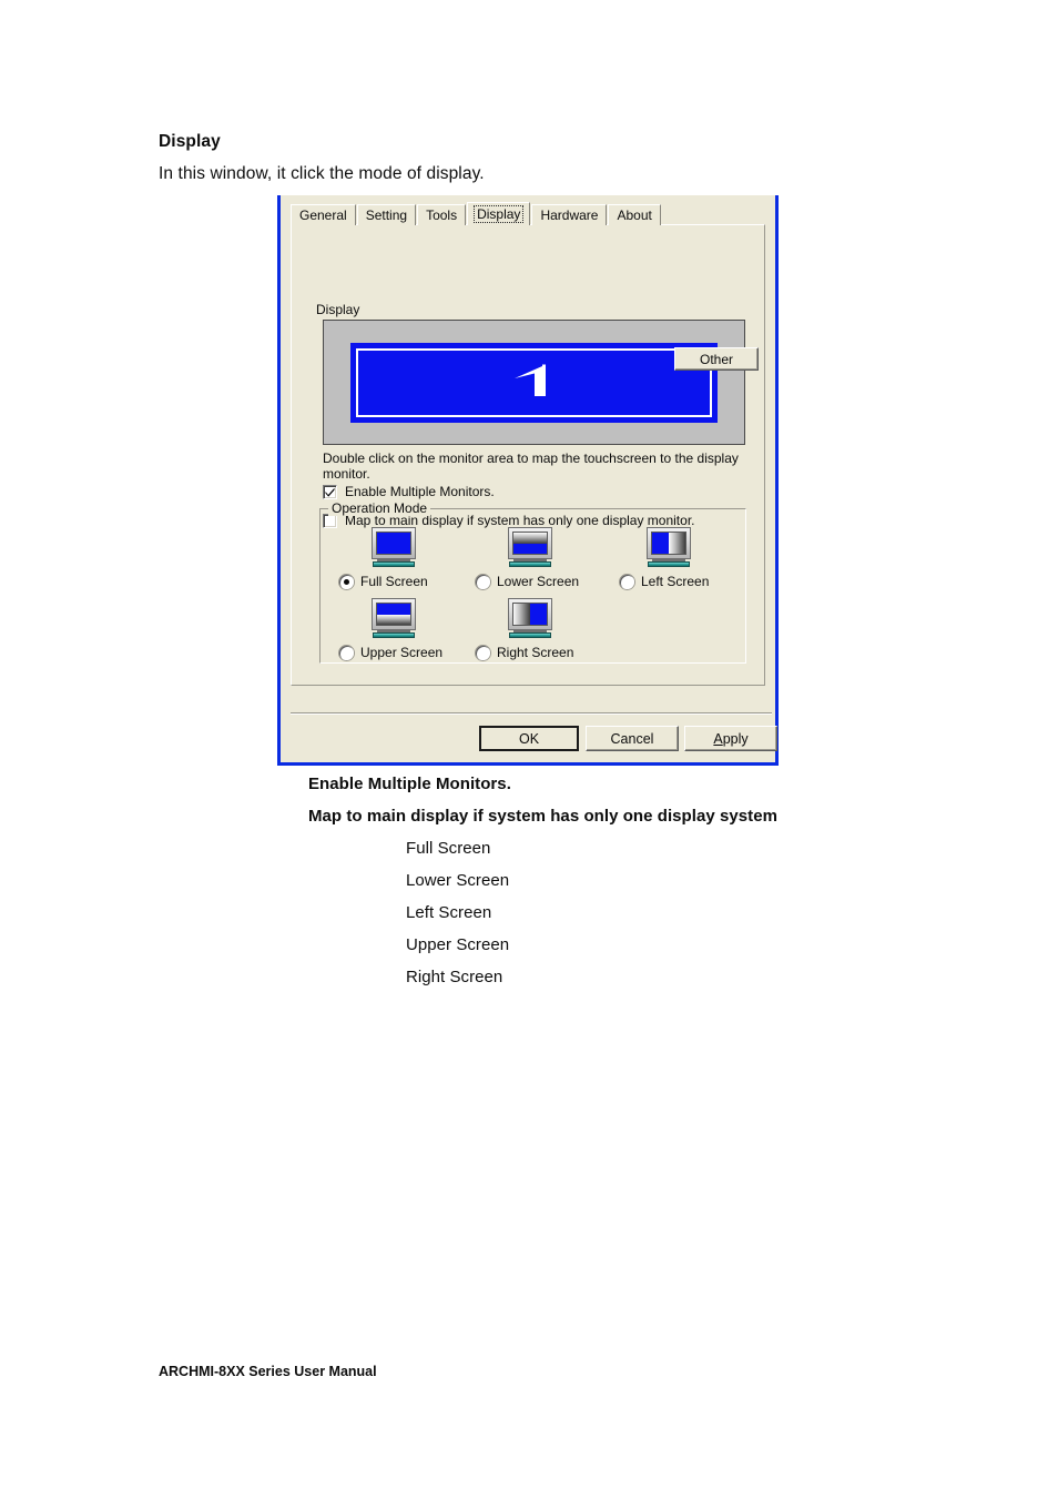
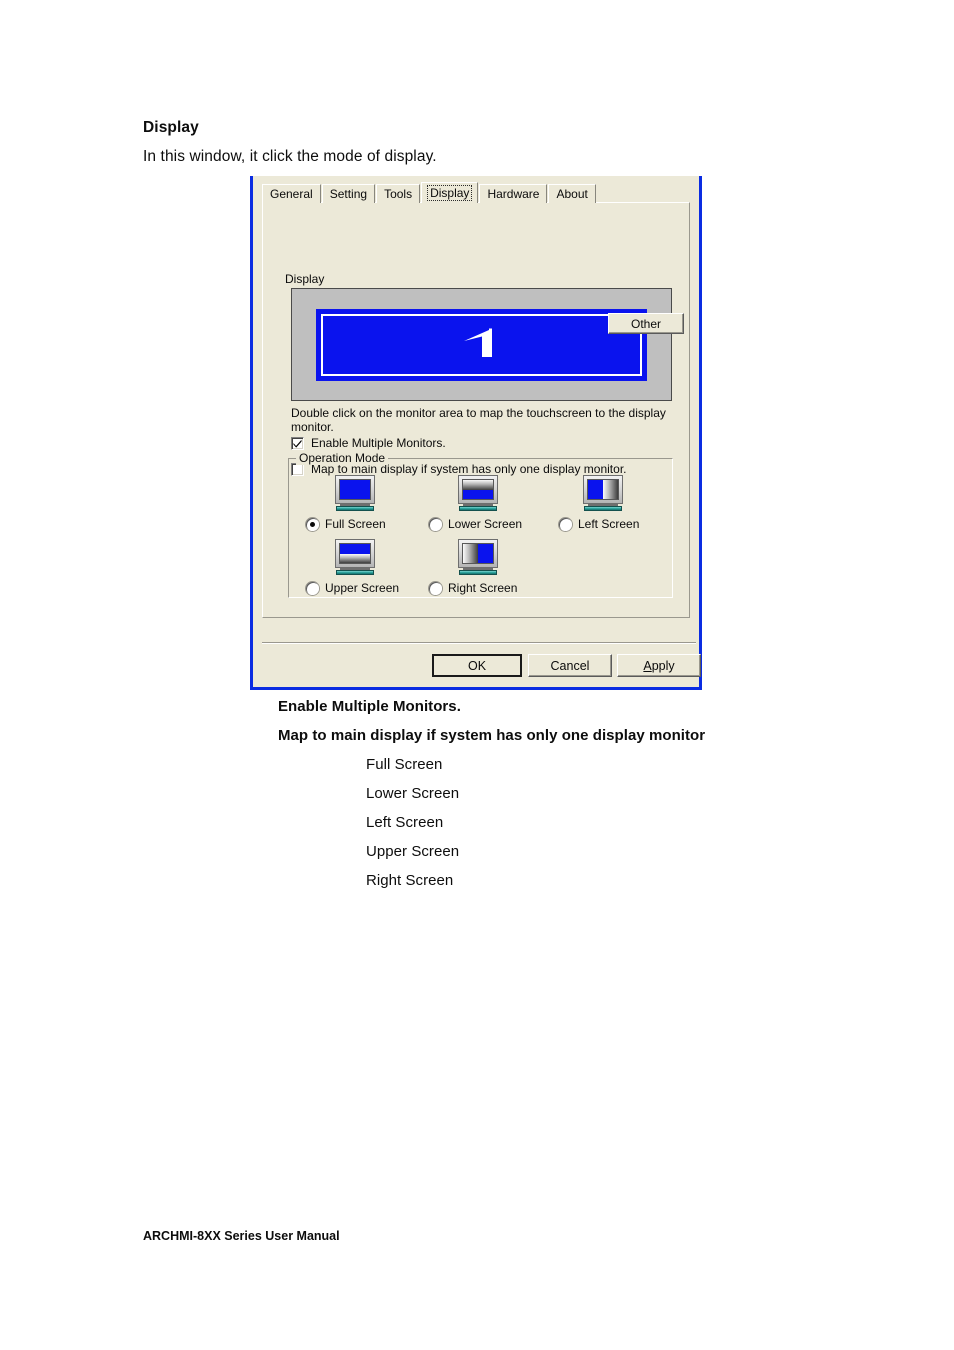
  Display
  In this window, it click the mode of display.
  General
  Setting
  Tools
  Display
  Hardware
  About
  Display
  Double click on the monitor area to map the touchscreen to the display monitor.
  Enable Multiple Monitors.
  Map to main display if system has only one display monitor.
  Operation Mode
  Full Screen
  Lower Screen
  Left Screen
  Upper Screen
  Right Screen
  Other
  OK
  Cancel
  Apply
  Enable Multiple Monitors.
- Map to main display if system has only one display system
+ Map to main display if system has only one display monitor
  Full Screen
  Lower Screen
  Left Screen
  Upper Screen
  Right Screen
  ARCHMI-8XX Series User Manual
